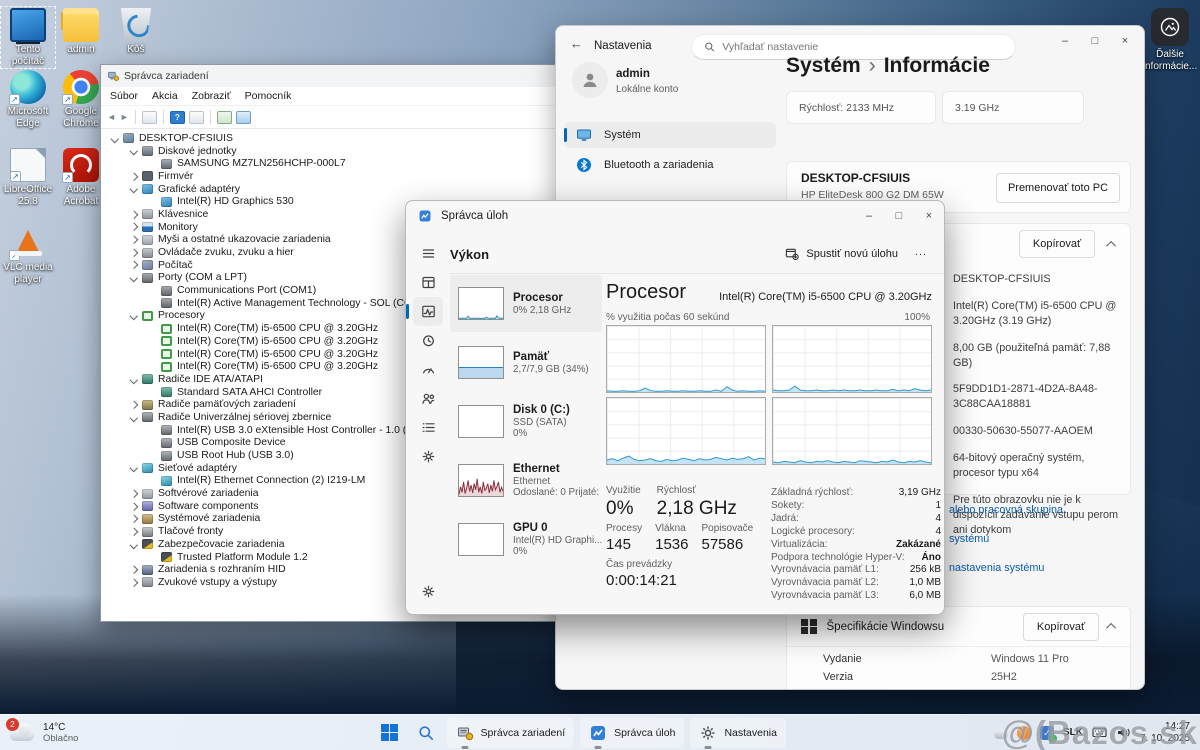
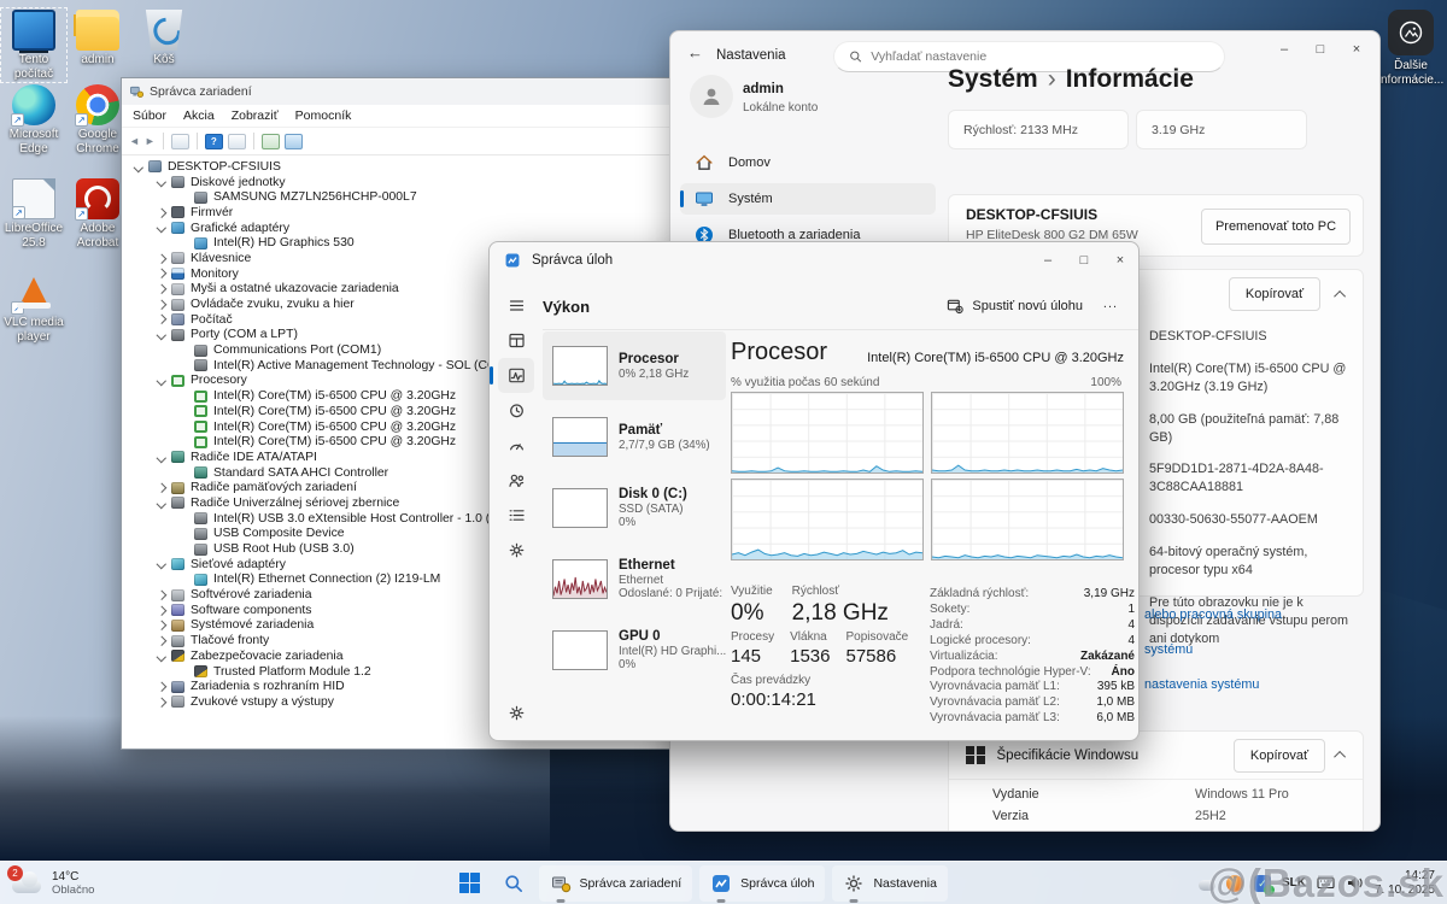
  Tento počítač
  admin
  Kôš
  ↗
  Microsoft Edge
  ↗
  Google Chrome
  ↗
  LibreOffice 25.8
  ↗
  Adobe Acrobat
  VLC media player
  Ďalšie nformácie...
  Správca zariadení
  Súbor
  Akcia
  Zobraziť
  Pomocník
  ◄
  ►
  ?
  DESKTOP-CFSIUIS
  Diskové jednotky
  SAMSUNG MZ7LN256HCHP-000L7
  Firmvér
  Grafické adaptéry
  Intel(R) HD Graphics 530
  Klávesnice
  Monitory
  Myši a ostatné ukazovacie zariadenia
  Ovládače zvuku, zvuku a hier
  Počítač
  Porty (COM a LPT)
  Communications Port (COM1)
  Intel(R) Active Management Technology - SOL (C
  Procesory
  Intel(R) Core(TM) i5-6500 CPU @ 3.20GHz
  Intel(R) Core(TM) i5-6500 CPU @ 3.20GHz
  Intel(R) Core(TM) i5-6500 CPU @ 3.20GHz
  Intel(R) Core(TM) i5-6500 CPU @ 3.20GHz
  Radiče IDE ATA/ATAPI
  Standard SATA AHCI Controller
  Radiče pamäťových zariadení
  Radiče Univerzálnej sériovej zbernice
  Intel(R) USB 3.0 eXtensible Host Controller - 1.0
  USB Composite Device
  USB Root Hub (USB 3.0)
  Sieťové adaptéry
  Intel(R) Ethernet Connection (2) I219-LM
  Softvérové zariadenia
  Software components
  Systémové zariadenia
  Tlačové fronty
  Zabezpečovacie zariadenia
  Trusted Platform Module 1.2
  Zariadenia s rozhraním HID
  Zvukové vstupy a výstupy
  ←
  Nastavenia
  Vyhľadať nastavenie
  –
  □
  ×
  admin
  Lokálne konto
+ Domov
  Systém
  Bluetooth a zariadenia
  Systém › Informácie
  Rýchlosť: 2133 MHz
  3.19 GHz
  DESKTOP-CFSIUIS
  HP EliteDesk 800 G2 DM 65W
  Premenovať toto PC
  Kopírovať
  DESKTOP-CFSIUIS
  Intel(R) Core(TM) i5-6500 CPU @ 3.20GHz (3.19 GHz)
  8,00 GB (použiteľná pamäť: 7,88 GB)
  5F9DD1D1-2871-4D2A-8A48-3C88CAA18881
  00330-50630-55077-AAOEM
  64-bitový operačný systém, procesor typu x64
  Pre túto obrazovku nie je k dispozícii zadávanie vstupu perom ani dotykom
  alebo pracovná skupina
  systému
  nastavenia systému
  Špecifikácie Windowsu
  Kopírovať
  Vydanie
  Windows 11 Pro
  Verzia
  25H2
  Správca úloh
  –
  □
  ×
  Výkon
  Spustiť novú úlohu
  ...
  Procesor
  0% 2,18 GHz
  Pamäť
  2,7/7,9 GB (34%)
  Disk 0 (C:)
  SSD (SATA)
  0%
  Ethernet
  Ethernet
  Odoslané: 0 Prijaté:
  GPU 0
  Intel(R) HD Graphi...
  0%
  Procesor
  Intel(R) Core(TM) i5-6500 CPU @ 3.20GHz
  % využitia počas 60 sekúnd
  100%
  Využitie
  0%
  Rýchlosť
  2,18 GHz
  Procesy
  145
  Vlákna
  1536
  Popisovače
  57586
  Čas prevádzky
  0:00:14:21
  Základná rýchlosť:
  3,19 GHz
  Sokety:
  1
  Jadrá:
  4
  Logické procesory:
  4
  Virtualizácia:
  Zakázané
  Podpora technológie Hyper-V:
  Áno
  Vyrovnávacia pamäť L1:
- 256 kB
+ 395 kB
  Vyrovnávacia pamäť L2:
  1,0 MB
  Vyrovnávacia pamäť L3:
  6,0 MB
  2
  14°C
  Oblačno
  Správca zariadení
  Správca úloh
  Nastavenia
  ✓
  SLK
  14:27
  7. 10. 2025
  @(Bazos.sk
